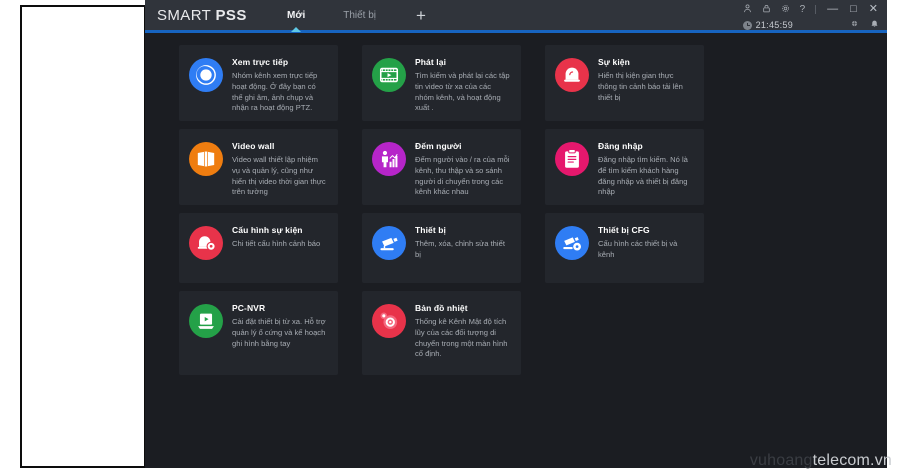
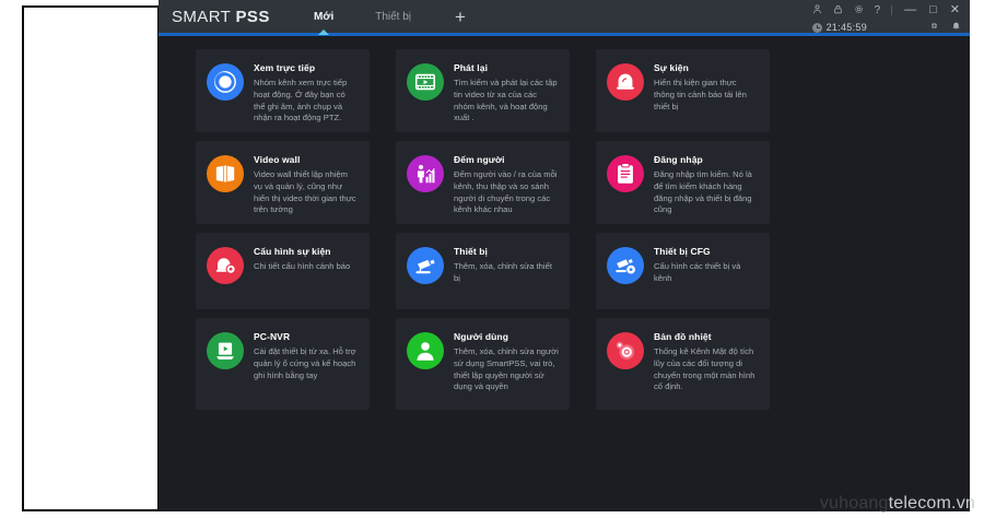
  SMART PSS
  Mới
  Thiết bị
  +
  ?
  —
  □
  ✕
  21:45:59
  Xem trực tiếp
  Nhóm kênh xem trực tiếp hoạt động. Ở đây bạn có thể ghi âm, ảnh chụp và nhận ra hoạt động PTZ.
  Phát lại
  Tìm kiếm và phát lại các tập tin video từ xa của các nhóm kênh, và hoạt động xuất .
  Sự kiện
  Hiển thị kiện gian thực thông tin cảnh báo tải lên thiết bị
  Video wall
  Video wall thiết lập nhiệm vụ và quản lý, cũng như hiển thị video thời gian thực trên tường
  Đếm người
  Đếm người vào / ra của mỗi kênh, thu thập và so sánh người di chuyển trong các kênh khác nhau
  Đăng nhập
- Đăng nhập tìm kiếm. Nó là để tìm kiếm khách hàng đăng nhập và thiết bị đăng nhập
+ Đăng nhập tìm kiếm. Nó là để tìm kiếm khách hàng đăng nhập và thiết bị đăng cũng
  Cấu hình sự kiện
  Chi tiết cấu hình cảnh báo
  Thiết bị
  Thêm, xóa, chỉnh sửa thiết bị
  Thiết bị CFG
  Cấu hình các thiết bị và kênh
  PC-NVR
  Cài đặt thiết bị từ xa. Hỗ trợ quản lý ổ cứng và kế hoạch ghi hình bằng tay
+ Người dùng
+ Thêm, xóa, chỉnh sửa người sử dụng SmartPSS, vai trò, thiết lập quyền người sử dụng và quyền
  Bản đồ nhiệt
  Thống kê Kênh Mật độ tích lũy của các đối tượng di chuyển trong một màn hình cố định.
  vuhoangtelecom.vn
